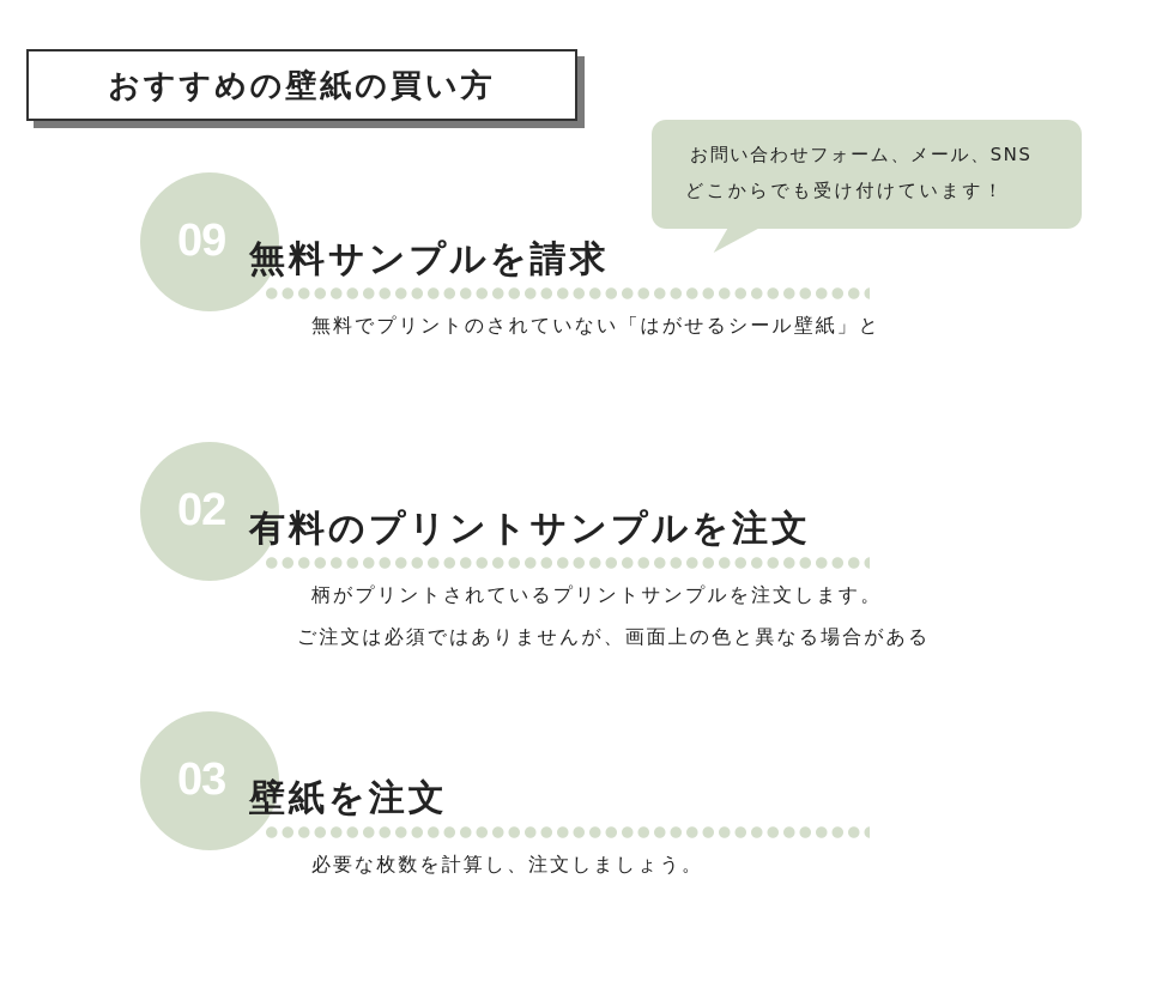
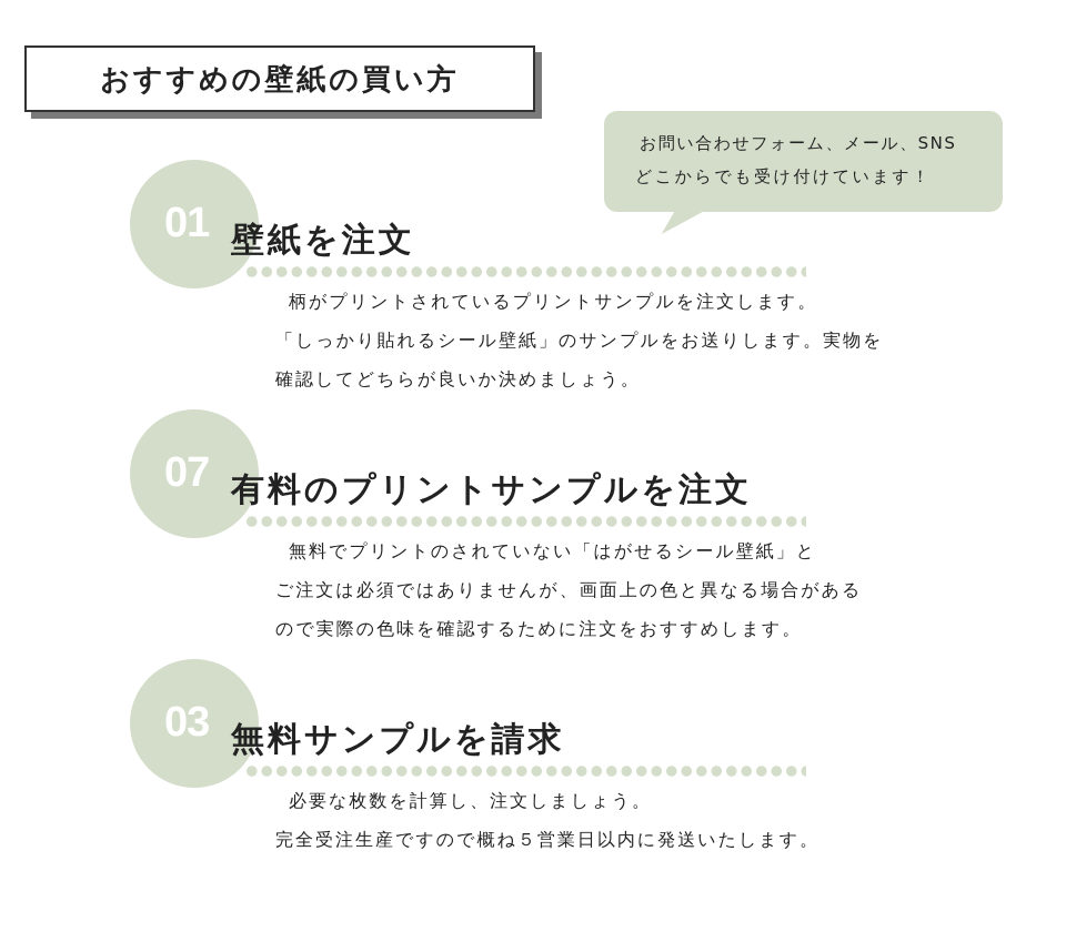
  おすすめの壁紙の買い方
  お問い合わせフォーム、メール、SNS
  どこからでも受け付けています！
- 09
+ 01
- 無料サンプルを請求
+ 壁紙を注文
- 無料でプリントのされていない「はがせるシール壁紙」と
+ 柄がプリントされているプリントサンプルを注文します。
+ 「しっかり貼れるシール壁紙」のサンプルをお送りします。実物を
+ 確認してどちらが良いか決めましょう。
- 02
+ 07
  有料のプリントサンプルを注文
- 柄がプリントされているプリントサンプルを注文します。
+ 無料でプリントのされていない「はがせるシール壁紙」と
  ご注文は必須ではありませんが、画面上の色と異なる場合がある
+ ので実際の色味を確認するために注文をおすすめします。
  03
- 壁紙を注文
+ 無料サンプルを請求
  必要な枚数を計算し、注文しましょう。
+ 完全受注生産ですので概ね５営業日以内に発送いたします。
